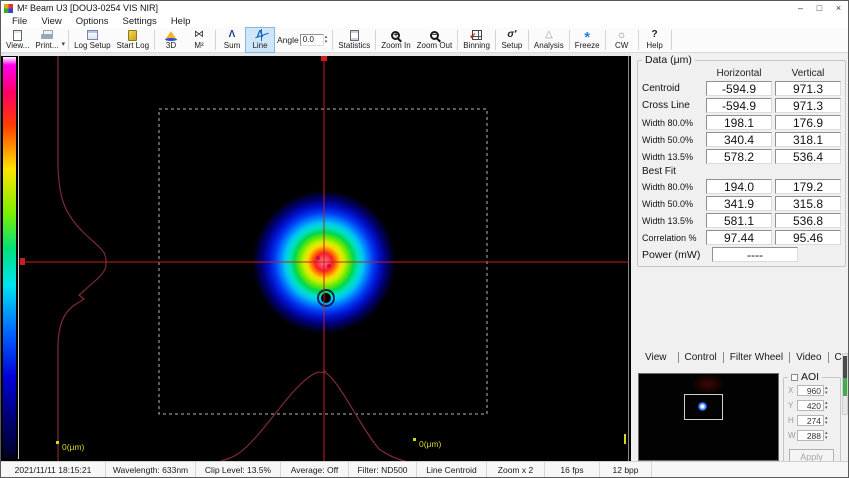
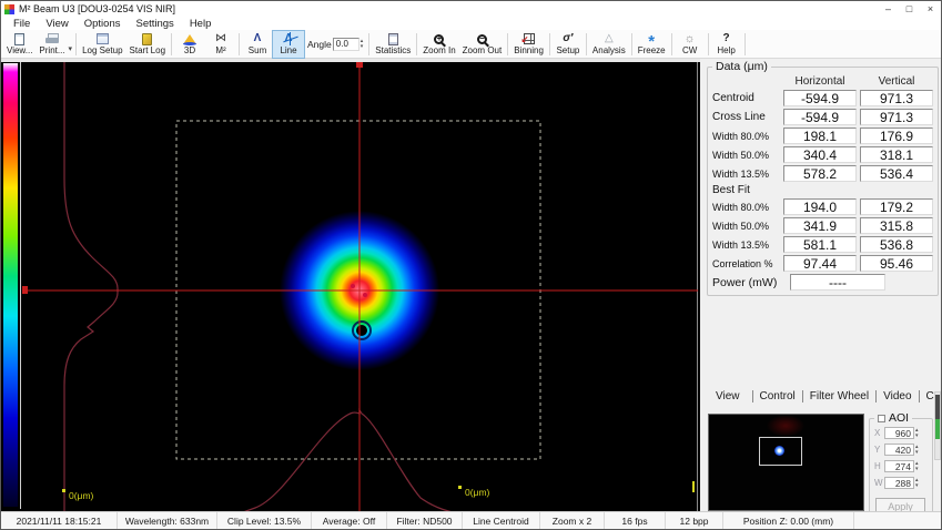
  M² Beam U3 [DOU3-0254 VIS NIR]
  –
  □
  ×
  File
  View
  Options
  Settings
  Help
  View...
  Print...
  Log Setup
  Start Log
  3D
  ⋈
  M²
  Λ
  Sum
  Λ
  Line
  Angle
  0.0
  Statistics
  +
  Zoom In
  −
  Zoom Out
  Binning
  σ′
  Setup
  △
  Analysis
  *
  Freeze
  ☼
  CW
  ?
  Help
  0(μm)
  0(μm)
  Data (μm)
  Horizontal
  Vertical
  Centroid
  -594.9
  971.3
  Cross Line
  -594.9
  971.3
  Width 80.0%
  198.1
  176.9
  Width 50.0%
  340.4
  318.1
  Width 13.5%
  578.2
  536.4
  Best Fit
  Width 80.0%
  194.0
  179.2
  Width 50.0%
  341.9
  315.8
  Width 13.5%
  581.1
  536.8
  Correlation %
  97.44
  95.46
  Power (mW)
  ----
  View
  Control
  Filter Wheel
  Video
  AOI
  X
  960
  Y
  420
  H
  274
  W
  288
  Apply
  2021/11/11 18:15:21
  Wavelength: 633nm
  Clip Level: 13.5%
  Average: Off
  Filter: ND500
  Line Centroid
  Zoom x 2
  16 fps
  12 bpp
+ Position Z: 0.00 (mm)
